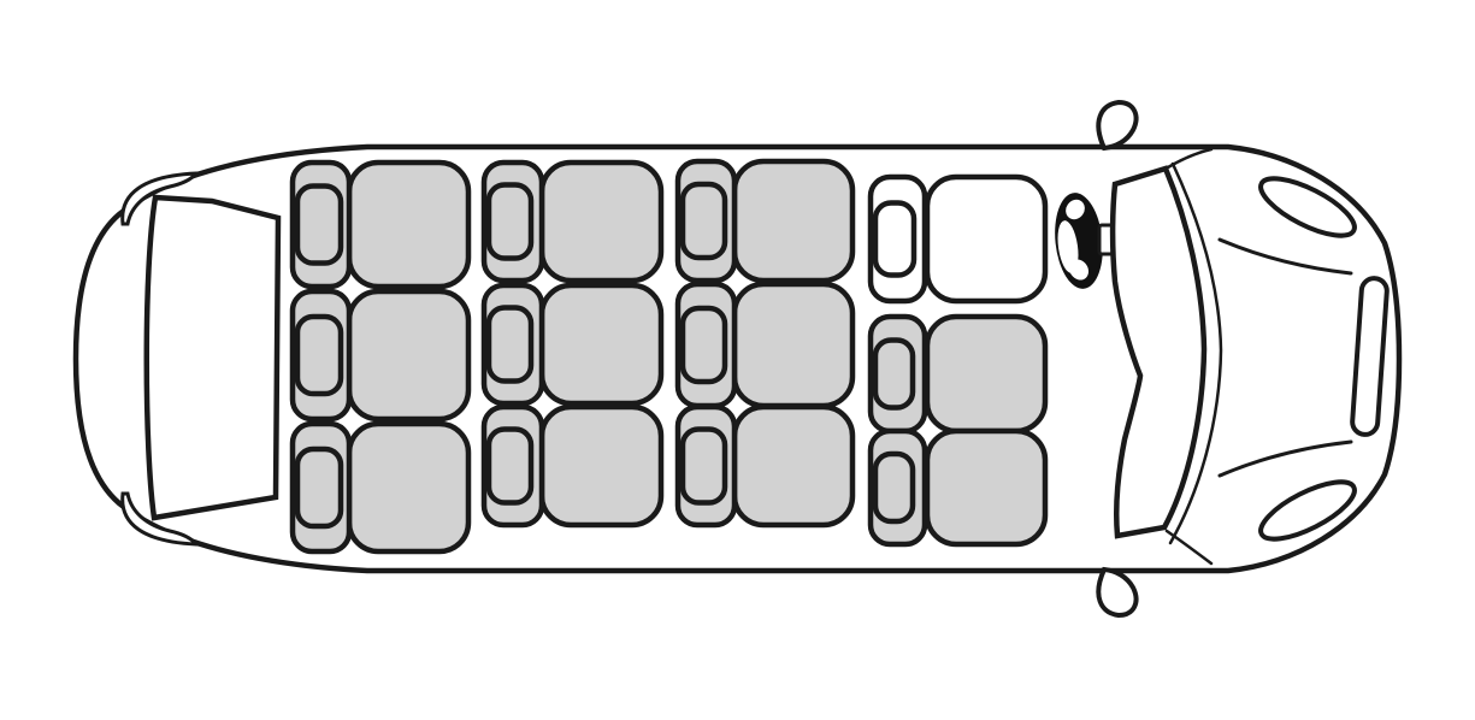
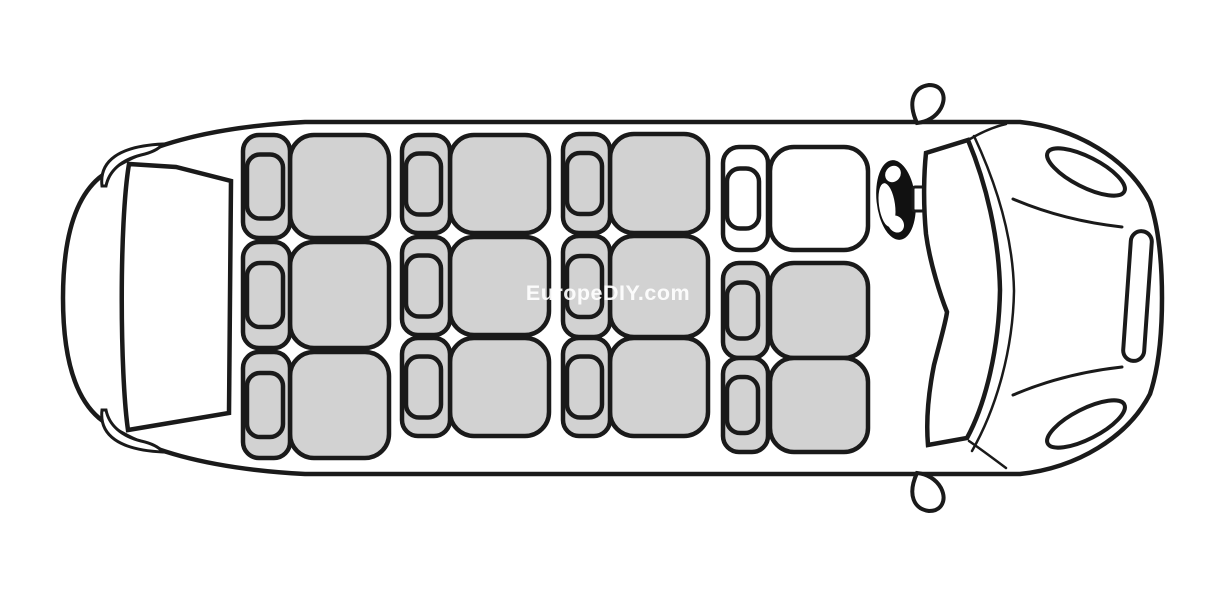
+ EuropeDIY.com
